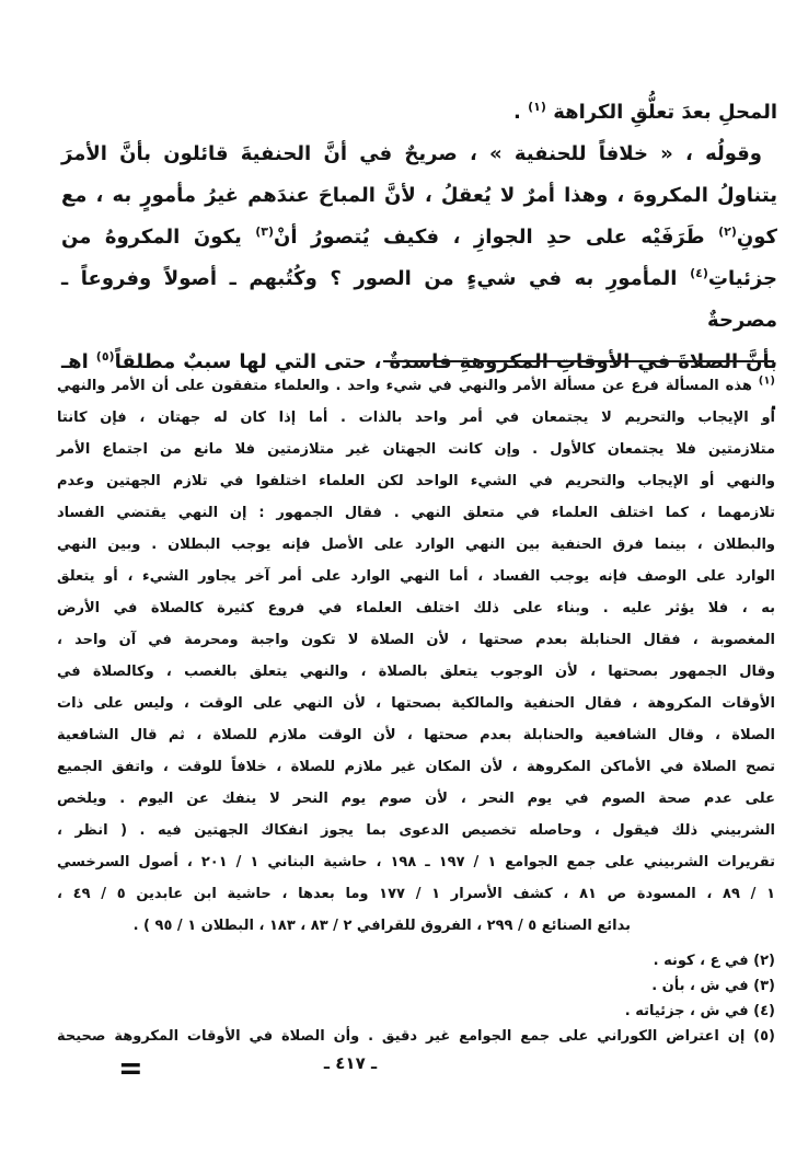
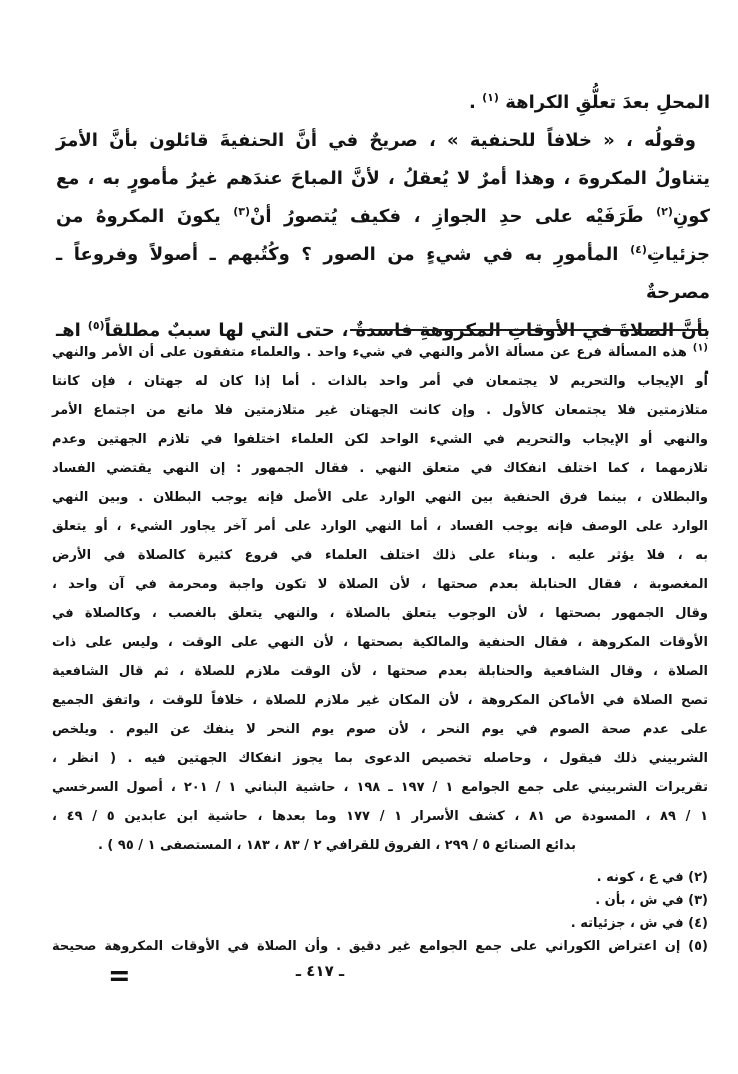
  المحلِ بعدَ تعلُّقِ الكراهة (١) .
  وقولُه ، « خلافاً للحنفية » ، صريحٌ في أنَّ الحنفيةَ قائلون بأنَّ الأمرَ
  يتناولُ المكروهَ ، وهذا أمرٌ لا يُعقلُ ، لأنَّ المباحَ عندَهم غيرُ مأمورٍ به ، مع
  كونِ(٢) طَرَفَيْه على حدِ الجوازِ ، فكيف يُتصورُ أنْ(٣) يكونَ المكروهُ من
  جزئياتِ(٤) المأمورِ به في شيءٍ من الصور ؟ وكُتُبهم ـ أصولاً وفروعاً ـ مصرحةٌ
  بأنَّ الصلاةَ في الأوقاتِ المكروهةِ فاسدةٌ ، حتى التي لها سببٌ مطلقاً(٥) اهـ .
  (١) هذه المسألة فرع عن مسألة الأمر والنهي في شيء واحد . والعلماء متفقون على أن الأمر والنهي
  أو الإيجاب والتحريم لا يجتمعان في أمر واحد بالذات . أما إذا كان له جهتان ، فإن كانتا
  متلازمتين فلا يجتمعان كالأول . وإن كانت الجهتان غير متلازمتين فلا مانع من اجتماع الأمر
  والنهي أو الإيجاب والتحريم في الشيء الواحد لكن العلماء اختلفوا في تلازم الجهتين وعدم
- تلازمهما ، كما اختلف العلماء في متعلق النهي . فقال الجمهور : إن النهي يقتضي الفساد
+ تلازمهما ، كما اختلف انفكاك في متعلق النهي . فقال الجمهور : إن النهي يقتضي الفساد
  والبطلان ، بينما فرق الحنفية بين النهي الوارد على الأصل فإنه يوجب البطلان . وبين النهي
  الوارد على الوصف فإنه يوجب الفساد ، أما النهي الوارد على أمر آخر يجاور الشيء ، أو يتعلق
  به ، فلا يؤثر عليه . وبناء على ذلك اختلف العلماء في فروع كثيرة كالصلاة في الأرض
  المغصوبة ، فقال الحنابلة بعدم صحتها ، لأن الصلاة لا تكون واجبة ومحرمة في آن واحد ،
  وقال الجمهور بصحتها ، لأن الوجوب يتعلق بالصلاة ، والنهي يتعلق بالغصب ، وكالصلاة في
  الأوقات المكروهة ، فقال الحنفية والمالكية بصحتها ، لأن النهي على الوقت ، وليس على ذات
  الصلاة ، وقال الشافعية والحنابلة بعدم صحتها ، لأن الوقت ملازم للصلاة ، ثم قال الشافعية
  تصح الصلاة في الأماكن المكروهة ، لأن المكان غير ملازم للصلاة ، خلافاً للوقت ، واتفق الجميع
  على عدم صحة الصوم في يوم النحر ، لأن صوم يوم النحر لا ينفك عن اليوم . ويلخص
  الشربيني ذلك فيقول ، وحاصله تخصيص الدعوى بما يجوز انفكاك الجهتين فيه . ( انظر ،
  تقريرات الشربيني على جمع الجوامع ١ / ١٩٧ ـ ١٩٨ ، حاشية البناني ١ / ٢٠١ ، أصول السرخسي
  ١ / ٨٩ ، المسودة ص ٨١ ، كشف الأسرار ١ / ١٧٧ وما بعدها ، حاشية ابن عابدين ٥ / ٤٩ ،
- بدائع الصنائع ٥ / ٢٩٩ ، الفروق للقرافي ٢ / ٨٣ ، ١٨٣ ، البطلان ١ / ٩٥ ) .
+ بدائع الصنائع ٥ / ٢٩٩ ، الفروق للقرافي ٢ / ٨٣ ، ١٨٣ ، المستصفى ١ / ٩٥ ) .
  (٢) في ع ، كونه .
  (٣) في ش ، بأن .
  (٤) في ش ، جزئياته .
  (٥) إن اعتراض الكوراني على جمع الجوامع غير دقيق . وأن الصلاة في الأوقات المكروهة صحيحة
  =
  ـ ٤١٧ ـ
